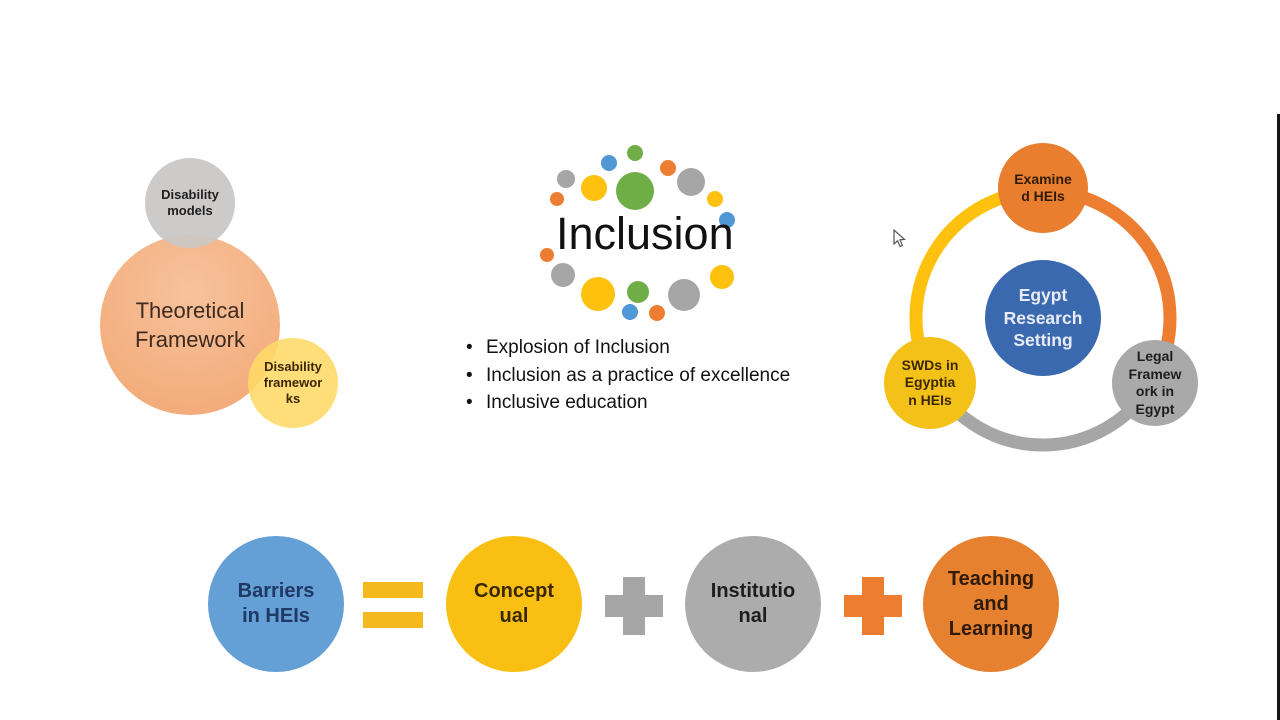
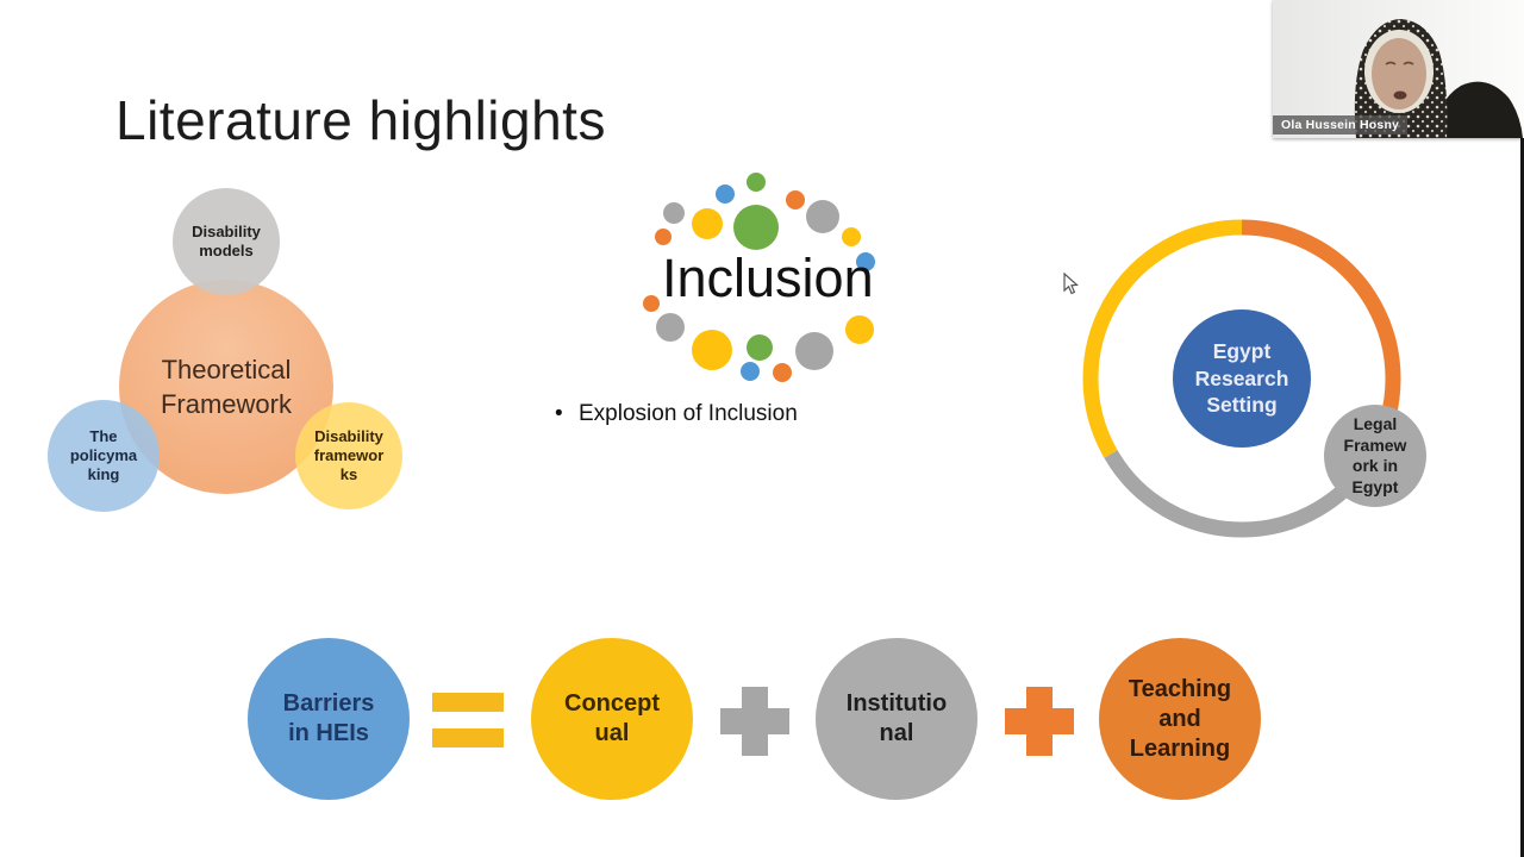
+ Literature highlights
  Theoretical
  Framework
  Disability
  models
+ The
+ policyma
+ king
  Disability
  framewor
  ks
  Inclusion
  Explosion of Inclusion
- Inclusion as a practice of excellence
- Inclusive education
  Egypt
  Research
  Setting
- Examine
- d HEIs
- SWDs in
- Egyptia
- n HEIs
  Legal
  Framew
  ork in
  Egypt
  Barriers
  in HEIs
  Concept
  ual
  Institutio
  nal
  Teaching
  and
  Learning
+ Ola Hussein Hosny
